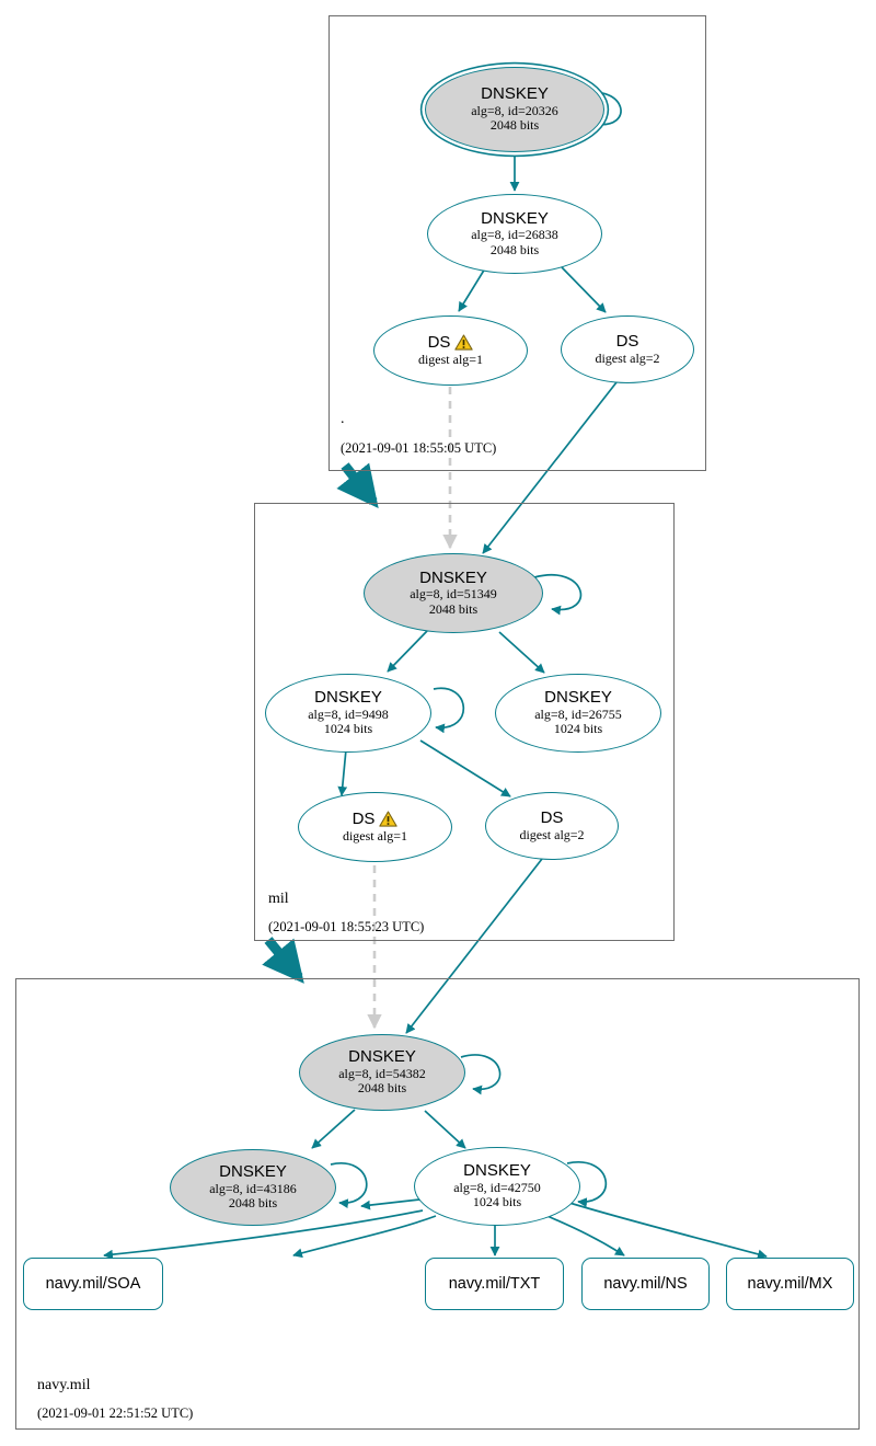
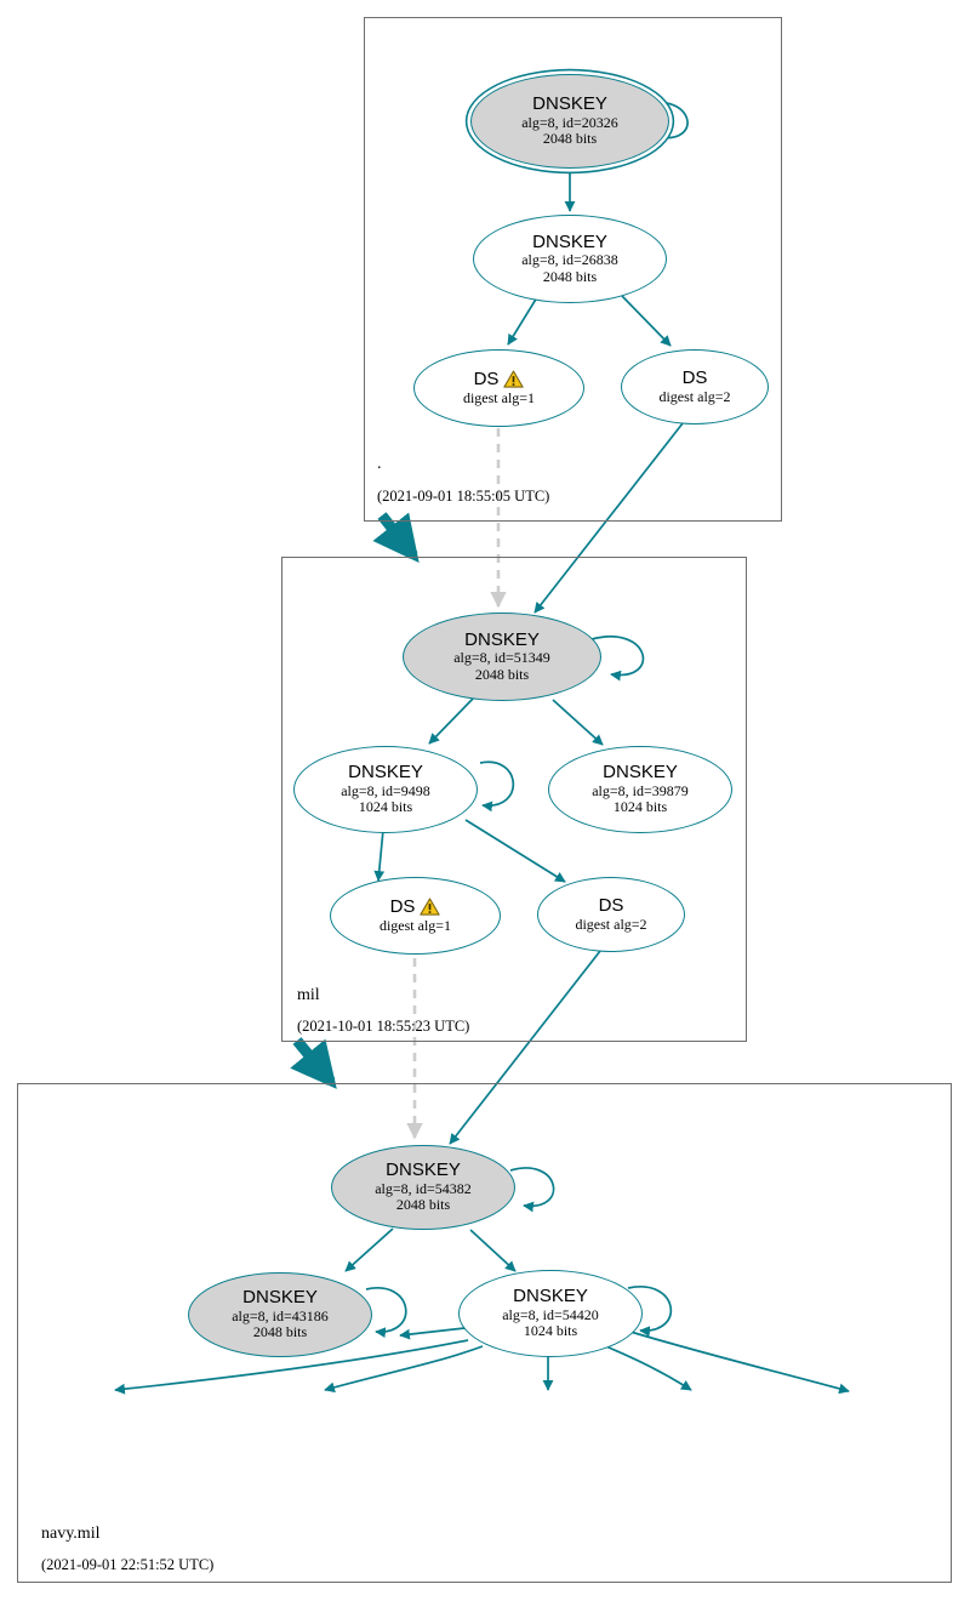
  .
  (2021-09-01 18:55:05 UTC)
  DNSKEY
  alg=8, id=20326
  2048 bits
  DNSKEY
  alg=8, id=26838
  2048 bits
  DS
  digest alg=1
  DS
  digest alg=2
  mil
- (2021-09-01 18:55:23 UTC)
+ (2021-10-01 18:55:23 UTC)
  DNSKEY
  alg=8, id=51349
  2048 bits
  DNSKEY
  alg=8, id=9498
  1024 bits
  DNSKEY
- alg=8, id=26755
+ alg=8, id=39879
  1024 bits
  DS
  digest alg=1
  DS
  digest alg=2
  navy.mil
  (2021-09-01 22:51:52 UTC)
  DNSKEY
  alg=8, id=54382
  2048 bits
  DNSKEY
  alg=8, id=43186
  2048 bits
  DNSKEY
- alg=8, id=42750
+ alg=8, id=54420
  1024 bits
- navy.mil/SOA
- navy.mil/TXT
- navy.mil/NS
- navy.mil/MX
